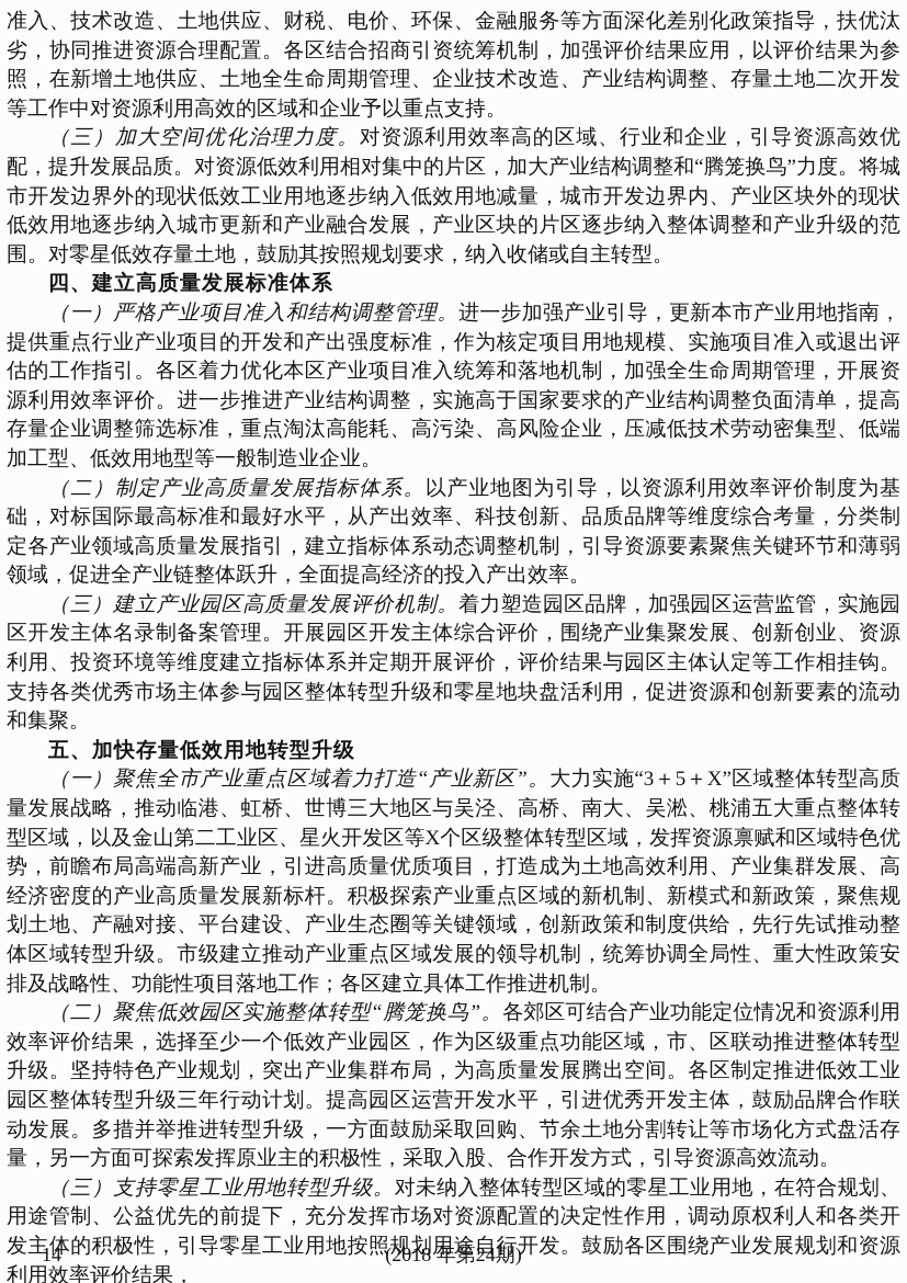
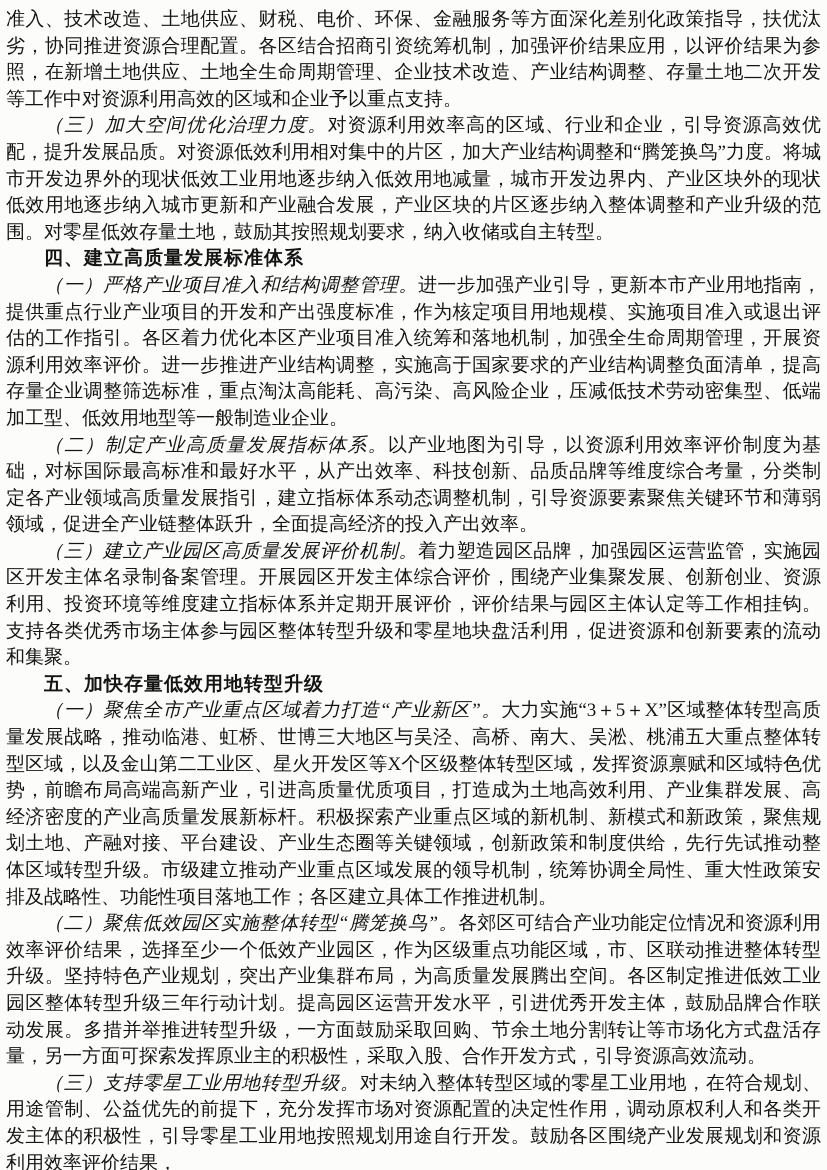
  准入、技术改造、土地供应、财税、电价、环保、金融服务等方面深化差别化政策指导，扶优汰劣，协同推进资源合理配置。各区结合招商引资统筹机制，加强评价结果应用，以评价结果为参照，在新增土地供应、土地全生命周期管理、企业技术改造、产业结构调整、存量土地二次开发等工作中对资源利用高效的区域和企业予以重点支持。
  （三）加大空间优化治理力度。对资源利用效率高的区域、行业和企业，引导资源高效优配，提升发展品质。对资源低效利用相对集中的片区，加大产业结构调整和“腾笼换鸟”力度。将城市开发边界外的现状低效工业用地逐步纳入低效用地减量，城市开发边界内、产业区块外的现状低效用地逐步纳入城市更新和产业融合发展，产业区块的片区逐步纳入整体调整和产业升级的范围。对零星低效存量土地，鼓励其按照规划要求，纳入收储或自主转型。
  四、建立高质量发展标准体系
  （一）严格产业项目准入和结构调整管理。进一步加强产业引导，更新本市产业用地指南，提供重点行业产业项目的开发和产出强度标准，作为核定项目用地规模、实施项目准入或退出评估的工作指引。各区着力优化本区产业项目准入统筹和落地机制，加强全生命周期管理，开展资源利用效率评价。进一步推进产业结构调整，实施高于国家要求的产业结构调整负面清单，提高存量企业调整筛选标准，重点淘汰高能耗、高污染、高风险企业，压减低技术劳动密集型、低端加工型、低效用地型等一般制造业企业。
  （二）制定产业高质量发展指标体系。以产业地图为引导，以资源利用效率评价制度为基础，对标国际最高标准和最好水平，从产出效率、科技创新、品质品牌等维度综合考量，分类制定各产业领域高质量发展指引，建立指标体系动态调整机制，引导资源要素聚焦关键环节和薄弱领域，促进全产业链整体跃升，全面提高经济的投入产出效率。
  （三）建立产业园区高质量发展评价机制。着力塑造园区品牌，加强园区运营监管，实施园区开发主体名录制备案管理。开展园区开发主体综合评价，围绕产业集聚发展、创新创业、资源利用、投资环境等维度建立指标体系并定期开展评价，评价结果与园区主体认定等工作相挂钩。支持各类优秀市场主体参与园区整体转型升级和零星地块盘活利用，促进资源和创新要素的流动和集聚。
  五、加快存量低效用地转型升级
  （一）聚焦全市产业重点区域着力打造“产业新区”。大力实施“3＋5＋X”区域整体转型高质量发展战略，推动临港、虹桥、世博三大地区与吴泾、高桥、南大、吴淞、桃浦五大重点整体转型区域，以及金山第二工业区、星火开发区等X个区级整体转型区域，发挥资源禀赋和区域特色优势，前瞻布局高端高新产业，引进高质量优质项目，打造成为土地高效利用、产业集群发展、高经济密度的产业高质量发展新标杆。积极探索产业重点区域的新机制、新模式和新政策，聚焦规划土地、产融对接、平台建设、产业生态圈等关键领域，创新政策和制度供给，先行先试推动整体区域转型升级。市级建立推动产业重点区域发展的领导机制，统筹协调全局性、重大性政策安排及战略性、功能性项目落地工作；各区建立具体工作推进机制。
  （二）聚焦低效园区实施整体转型“腾笼换鸟”。各郊区可结合产业功能定位情况和资源利用效率评价结果，选择至少一个低效产业园区，作为区级重点功能区域，市、区联动推进整体转型升级。坚持特色产业规划，突出产业集群布局，为高质量发展腾出空间。各区制定推进低效工业园区整体转型升级三年行动计划。提高园区运营开发水平，引进优秀开发主体，鼓励品牌合作联动发展。多措并举推进转型升级，一方面鼓励采取回购、节余土地分割转让等市场化方式盘活存量，另一方面可探索发挥原业主的积极性，采取入股、合作开发方式，引导资源高效流动。
  （三）支持零星工业用地转型升级。对未纳入整体转型区域的零星工业用地，在符合规划、用途管制、公益优先的前提下，充分发挥市场对资源配置的决定性作用，调动原权利人和各类开发主体的积极性，引导零星工业用地按照规划用途自行开发。鼓励各区围绕产业发展规划和资源利用效率评价结果，
- 14
- (2018 年第24期)
